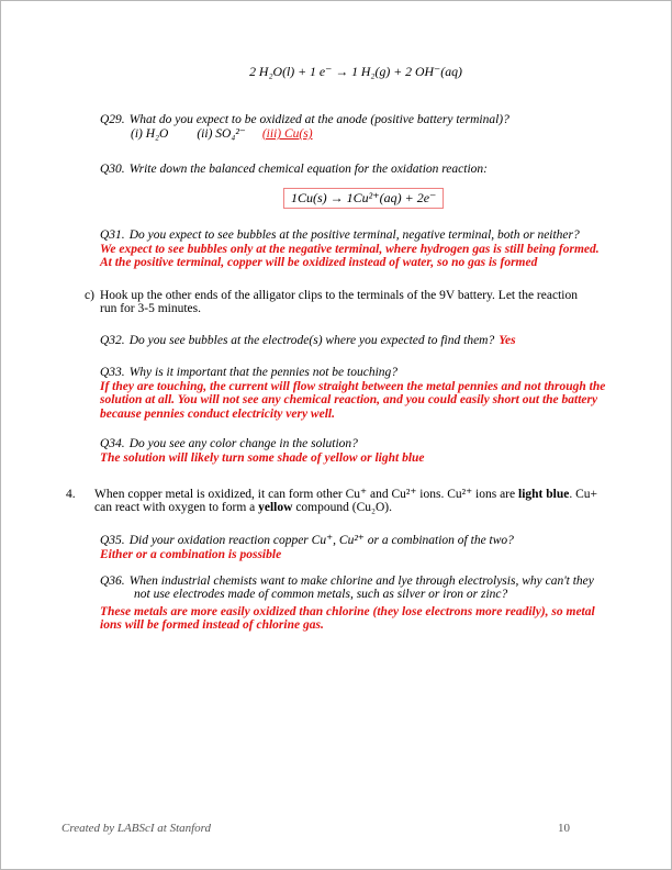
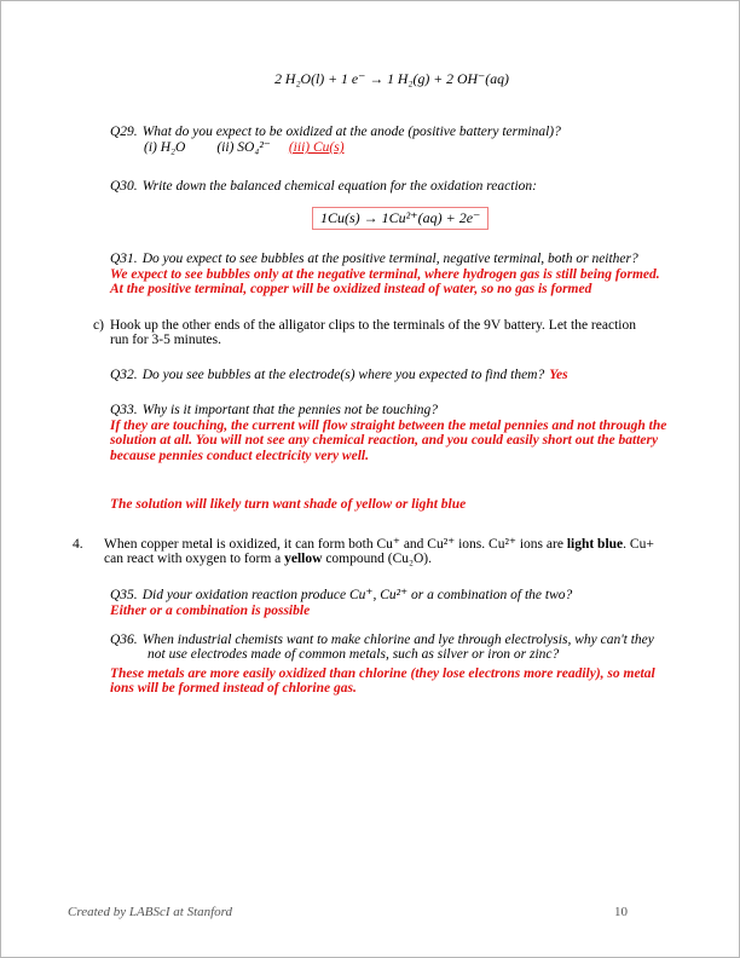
  2 H₂O(l) + 1 e⁻ → 1 H₂(g) + 2 OH⁻(aq)
  Q29. What do you expect to be oxidized at the anode (positive battery terminal)?
  (i) H₂O (ii) SO₄²⁻ (iii) Cu(s)
  Q30. Write down the balanced chemical equation for the oxidation reaction:
  1Cu(s) → 1Cu²⁺(aq) + 2e⁻
  Q31. Do you expect to see bubbles at the positive terminal, negative terminal, both or neither?
  We expect to see bubbles only at the negative terminal, where hydrogen gas is still being formed.
  At the positive terminal, copper will be oxidized instead of water, so no gas is formed
  c)
  Hook up the other ends of the alligator clips to the terminals of the 9V battery. Let the reaction
  run for 3-5 minutes.
  Q32. Do you see bubbles at the electrode(s) where you expected to find them? Yes
  Q33. Why is it important that the pennies not be touching?
  If they are touching, the current will flow straight between the metal pennies and not through the
  solution at all. You will not see any chemical reaction, and you could easily short out the battery
  because pennies conduct electricity very well.
- Q34. Do you see any color change in the solution?
- The solution will likely turn some shade of yellow or light blue
+ The solution will likely turn want shade of yellow or light blue
  4.
- When copper metal is oxidized, it can form other Cu⁺ and Cu²⁺ ions. Cu²⁺ ions are light blue. Cu+
+ When copper metal is oxidized, it can form both Cu⁺ and Cu²⁺ ions. Cu²⁺ ions are light blue. Cu+
  can react with oxygen to form a yellow compound (Cu₂O).
- Q35. Did your oxidation reaction copper Cu⁺, Cu²⁺ or a combination of the two?
+ Q35. Did your oxidation reaction produce Cu⁺, Cu²⁺ or a combination of the two?
  Either or a combination is possible
  Q36. When industrial chemists want to make chlorine and lye through electrolysis, why can't they
  not use electrodes made of common metals, such as silver or iron or zinc?
  These metals are more easily oxidized than chlorine (they lose electrons more readily), so metal
  ions will be formed instead of chlorine gas.
  Created by LABScI at Stanford
  10
